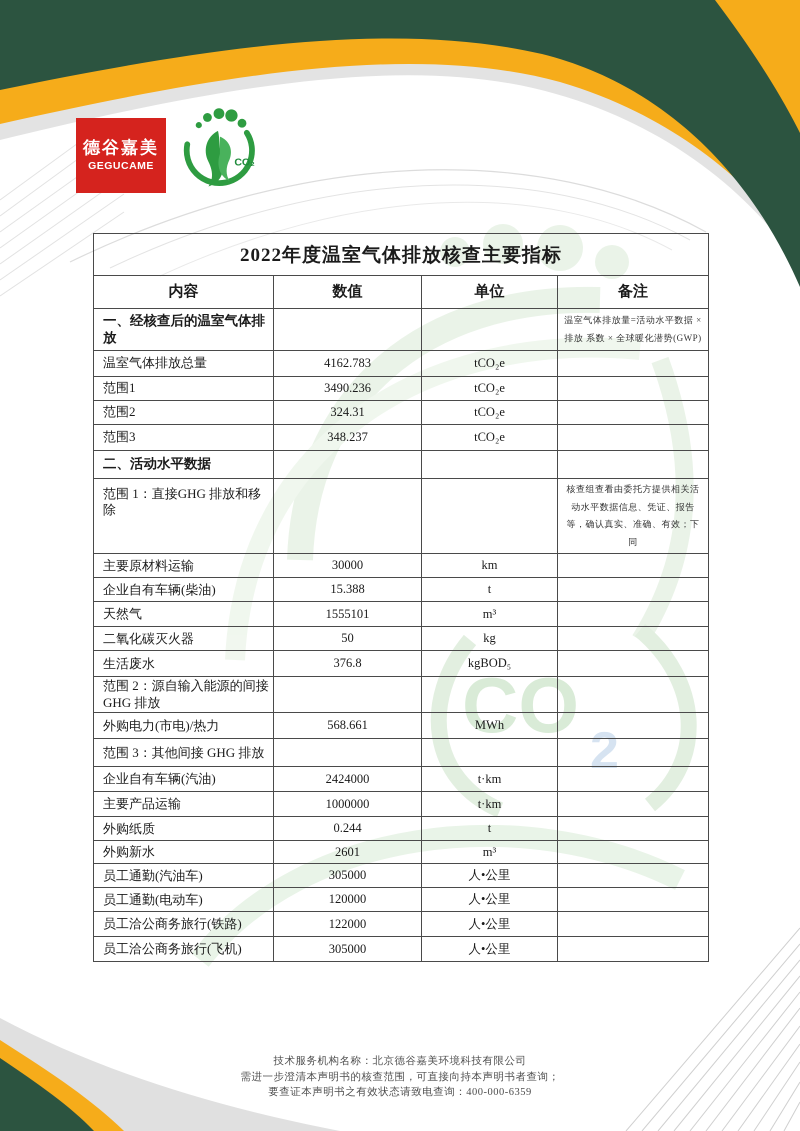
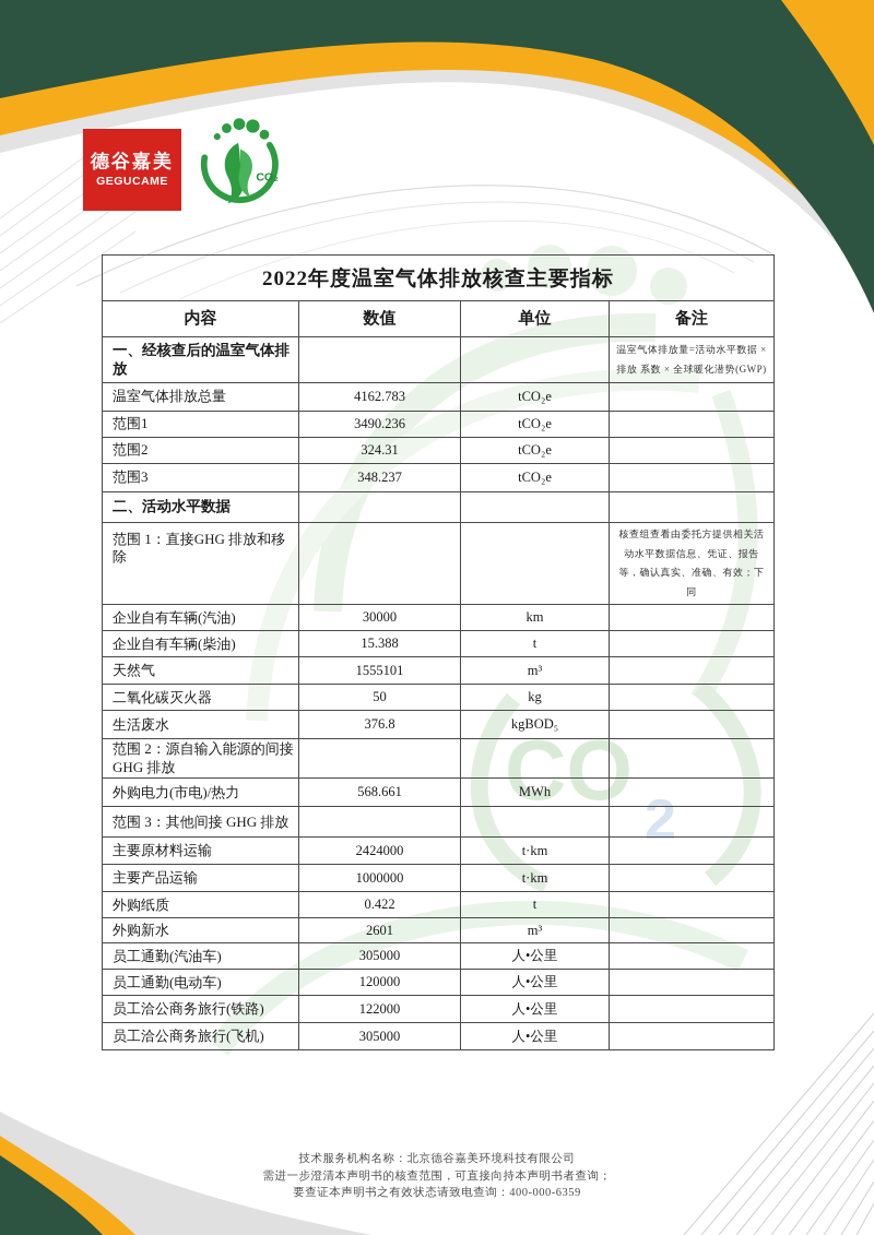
  CO
  2
  德谷嘉美
  GEGUCAME
  CO₂
  2022年度温室气体排放核查主要指标
  内容	数值	单位	备注
  一、经核查后的温室气体排放			温室气体排放量=活动水平数据 × 排放 系数 × 全球暖化潜势(GWP)
  温室气体排放总量	4162.783	tCO₂e
  范围1	3490.236	tCO₂e
  范围2	324.31	tCO₂e
  范围3	348.237	tCO₂e
  二、活动水平数据
  范围 1：直接GHG 排放和移除			核查组查看由委托方提供相关活动水平数据信息、凭证、报告等，确认真实、准确、有效；下同
- 主要原材料运输	30000	km
+ 企业自有车辆(汽油)	30000	km
  企业自有车辆(柴油)	15.388	t
  天然气	1555101	m³
  二氧化碳灭火器	50	kg
  生活废水	376.8	kgBOD₅
  范围 2：源自输入能源的间接 GHG 排放
  外购电力(市电)/热力	568.661	MWh
  范围 3：其他间接 GHG 排放
- 企业自有车辆(汽油)	2424000	t·km
+ 主要原材料运输	2424000	t·km
  主要产品运输	1000000	t·km
- 外购纸质	0.244	t
+ 外购纸质	0.422	t
  外购新水	2601	m³
  员工通勤(汽油车)	305000	人•公里
  员工通勤(电动车)	120000	人•公里
  员工洽公商务旅行(铁路)	122000	人•公里
  员工洽公商务旅行(飞机)	305000	人•公里
  技术服务机构名称：北京德谷嘉美环境科技有限公司
  需进一步澄清本声明书的核查范围，可直接向持本声明书者查询；
  要查证本声明书之有效状态请致电查询：400-000-6359
